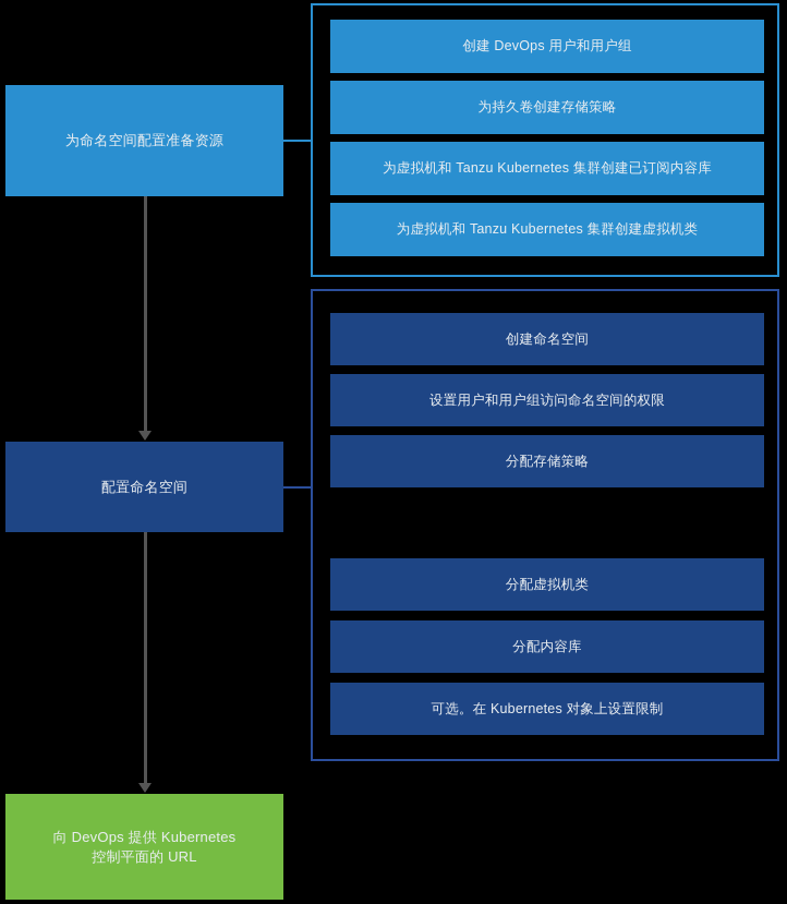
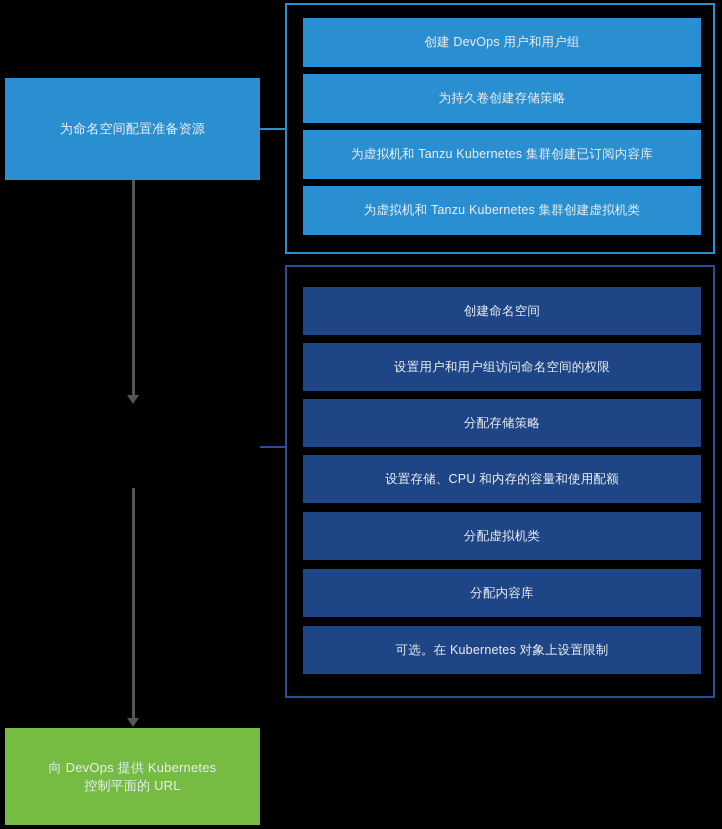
  为命名空间配置准备资源
- 配置命名空间
  向 DevOps 提供 Kubernetes
  控制平面的 URL
  创建 DevOps 用户和用户组
  为持久卷创建存储策略
  为虚拟机和 Tanzu Kubernetes 集群创建已订阅内容库
  为虚拟机和 Tanzu Kubernetes 集群创建虚拟机类
  创建命名空间
  设置用户和用户组访问命名空间的权限
  分配存储策略
+ 设置存储、CPU 和内存的容量和使用配额
  分配虚拟机类
  分配内容库
  可选。在 Kubernetes 对象上设置限制
